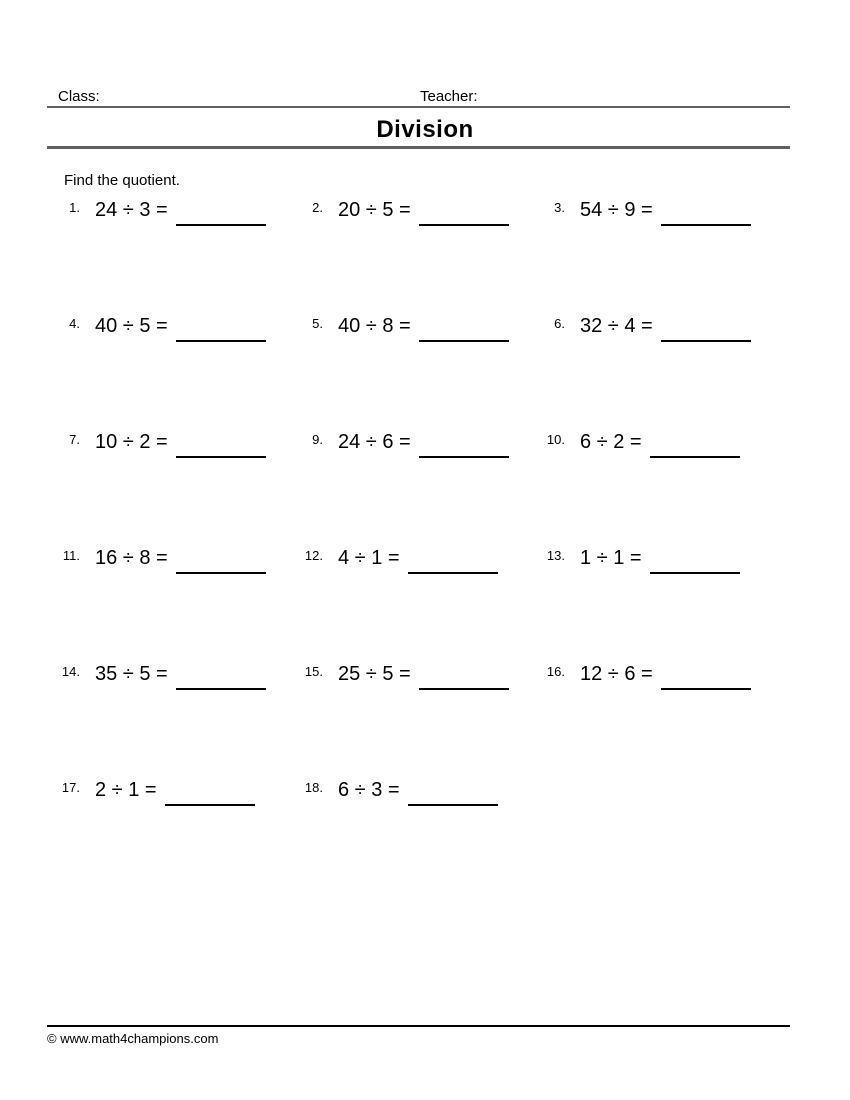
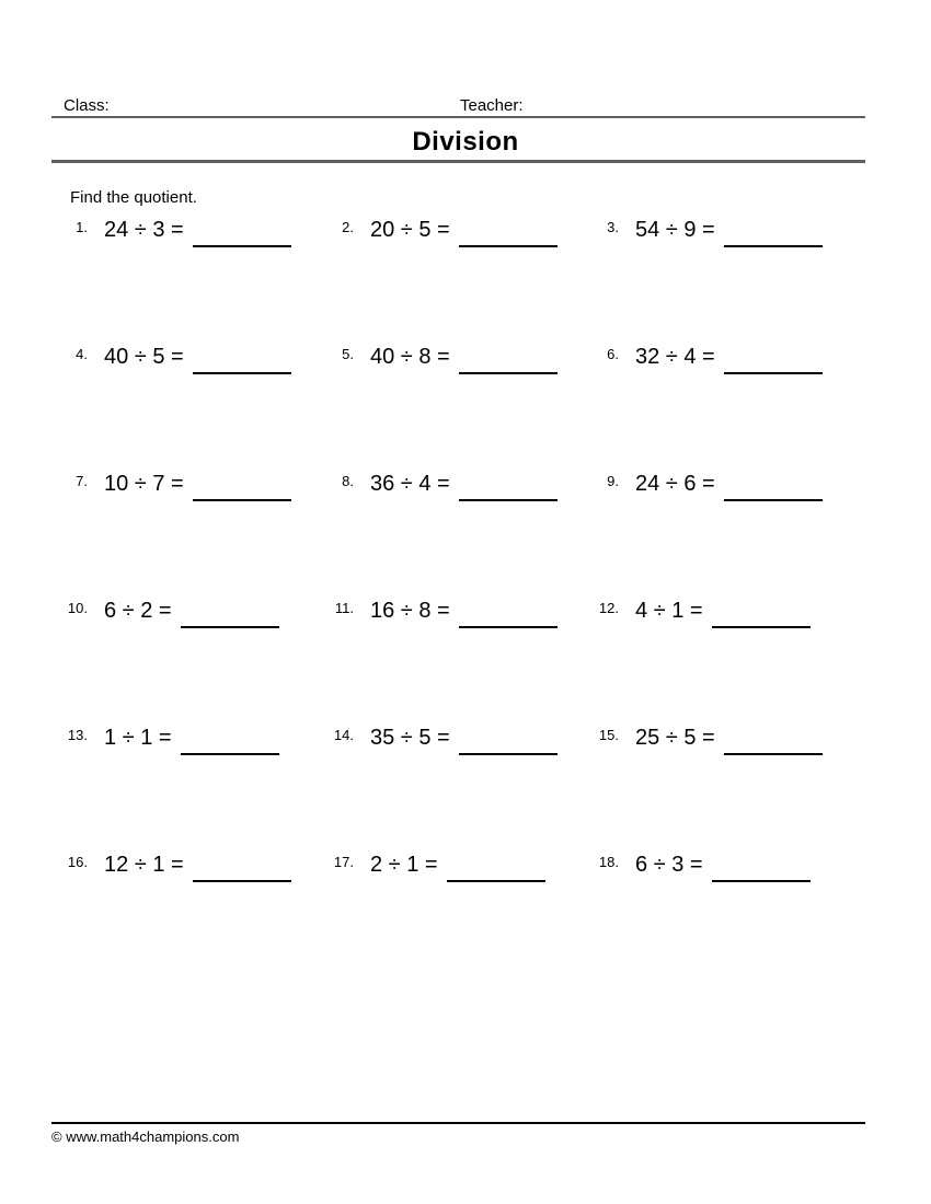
  Class:
  Teacher:
  Division
  Find the quotient.
  1.
  24 ÷ 3 =
  2.
  20 ÷ 5 =
  3.
  54 ÷ 9 =
  4.
  40 ÷ 5 =
  5.
  40 ÷ 8 =
  6.
  32 ÷ 4 =
  7.
- 10 ÷ 2 =
+ 10 ÷ 7 =
+ 8.
+ 36 ÷ 4 =
  9.
  24 ÷ 6 =
  10.
  6 ÷ 2 =
  11.
  16 ÷ 8 =
  12.
  4 ÷ 1 =
  13.
  1 ÷ 1 =
  14.
  35 ÷ 5 =
  15.
  25 ÷ 5 =
  16.
- 12 ÷ 6 =
+ 12 ÷ 1 =
  17.
  2 ÷ 1 =
  18.
  6 ÷ 3 =
  © www.math4champions.com
